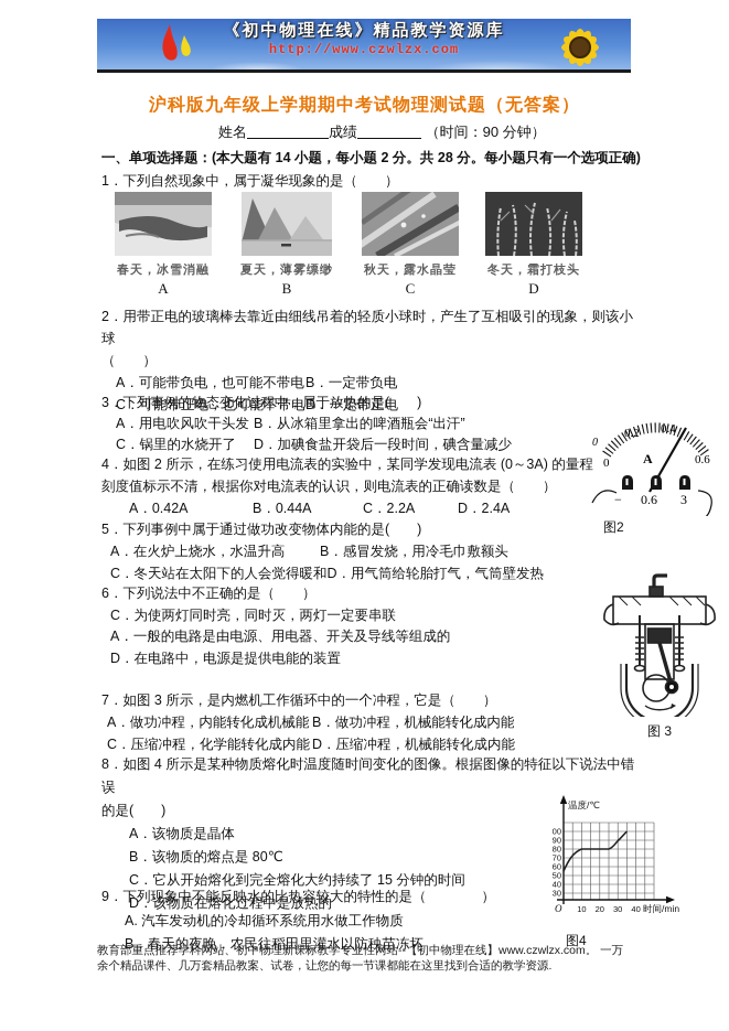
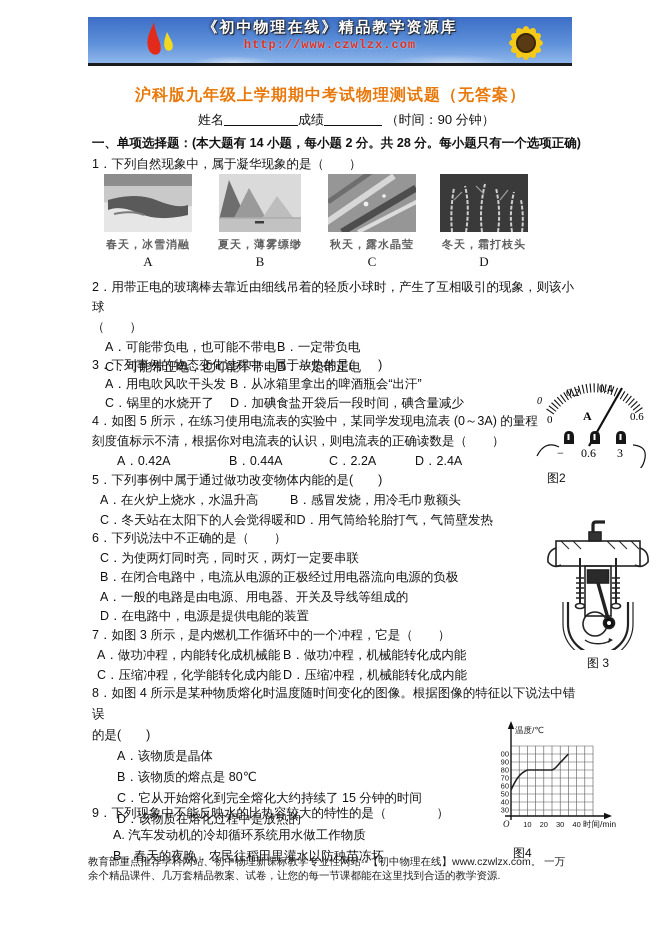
  《初中物理在线》精品教学资源库
  http://www.czwlzx.com
  沪科版九年级上学期期中考试物理测试题（无答案）
  姓名 成绩 （时间：90 分钟）
  一、单项选择题：(本大题有 14 小题，每小题 2 分。共 28 分。每小题只有一个选项正确)
  1．下列自然现象中，属于凝华现象的是（ ）
  春天，冰雪消融
  A
  夏天，薄雾缥缈
  B
  秋天，露水晶莹
  C
  冬天，霜打枝头
  D
  2．用带正电的玻璃棒去靠近由细线吊着的轻质小球时，产生了互相吸引的现象，则该小球
  （ ）
  A．可能带负电，也可能不带电B．一定带负电
  C．可能带正电，也可能不带电D．一定带正电
  3．下列事例的物态变化过程中，属于放热的是( )
  A．用电吹风吹干头发 B．从冰箱里拿出的啤酒瓶会“出汗”
  C．锅里的水烧开了 D．加碘食盐开袋后一段时间，碘含量减少
- 4．如图 2 所示，在练习使用电流表的实验中，某同学发现电流表 (0～3A) 的量程
+ 4．如图 5 所示，在练习使用电流表的实验中，某同学发现电流表 (0～3A) 的量程
  刻度值标示不清，根据你对电流表的认识，则电流表的正确读数是（ ）
  A．0.42A B．0.44A C．2.2A D．2.4A
  5．下列事例中属于通过做功改变物体内能的是( )
  A．在火炉上烧水，水温升高 B．感冒发烧，用冷毛巾敷额头
  C．冬天站在太阳下的人会觉得暖和D．用气筒给轮胎打气，气筒壁发热
  6．下列说法中不正确的是（ ）
  C．为使两灯同时亮，同时灭，两灯一定要串联
+ B．在闭合电路中，电流从电源的正极经过用电器流向电源的负极
  A．一般的电路是由电源、用电器、开关及导线等组成的
  D．在电路中，电源是提供电能的装置
  7．如图 3 所示，是内燃机工作循环中的一个冲程，它是（ ）
  A．做功冲程，内能转化成机械能 B．做功冲程，机械能转化成内能
  C．压缩冲程，化学能转化成内能 D．压缩冲程，机械能转化成内能
  8．如图 4 所示是某种物质熔化时温度随时间变化的图像。根据图像的特征以下说法中错误
  的是( )
  A．该物质是晶体
  B．该物质的熔点是 80℃
  C．它从开始熔化到完全熔化大约持续了 15 分钟的时间
  D．该物质在熔化过程中是放热的
  9．下列现象中不能反映水的比热容较大的特性的是（ ）
  A. 汽车发动机的冷却循环系统用水做工作物质
  B．春天的夜晚，农民往稻田里灌水以防秧苗冻坏
  0
  0
  0.2
  0.4
  0.6
  A
  −
  0.6
  3
  图2
  图 3
  温度/℃
  时间/min
  O
  00
  90
  80
  70
  60
  50
  40
  30
  10
  20
  30
  40
  图4
  教育部重点推荐学科网站、初中物理新课标教学专业性网站--【初中物理在线】www.czwlzx.com。 一万余个精品课件、几万套精品教案、试卷，让您的每一节课都能在这里找到合适的教学资源.
